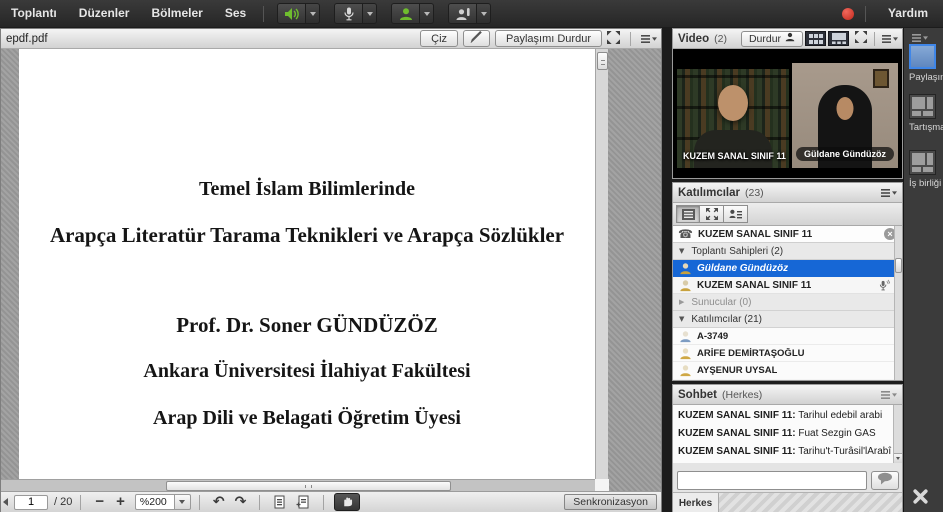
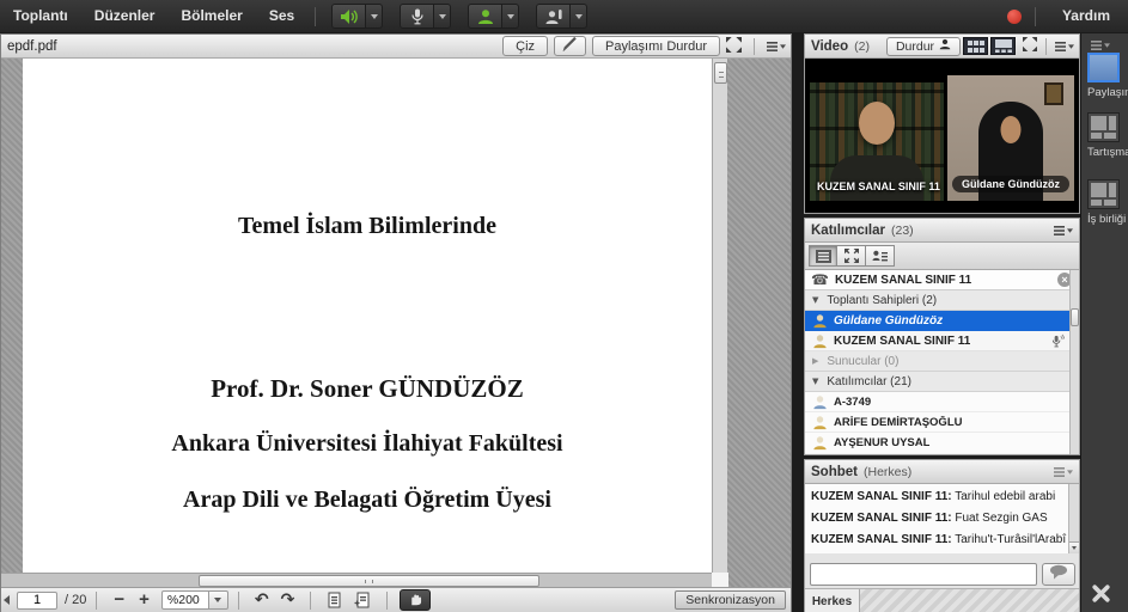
  Toplantı
  Düzenler
  Bölmeler
  Ses
  Yardım
  epdf.pdf
  Çiz
  Paylaşımı Durdur
  Temel İslam Bilimlerinde
- Arapça Literatür Tarama Teknikleri ve Arapça Sözlükler
  Prof. Dr. Soner GÜNDÜZÖZ
  Ankara Üniversitesi İlahiyat Fakültesi
  Arap Dili ve Belagati Öğretim Üyesi
  1
  / 20
  −
  +
  %200
  ↶
  ↷
  Senkronizasyon
  Video
  (2)
  Durdur
  KUZEM SANAL SINIF 11
  Güldane Gündüzöz
  Katılımcılar
  (23)
  ☎
  KUZEM SANAL SINIF 11
  ×
  ▼
  Toplantı Sahipleri (2)
  Güldane Gündüzöz
  KUZEM SANAL SINIF 11
  ▶
  Sunucular (0)
  ▼
  Katılımcılar (21)
  A-3749
  ARİFE DEMİRTAŞOĞLU
  AYŞENUR UYSAL
  Sohbet
  (Herkes)
  KUZEM SANAL SINIF 11: Tarihul edebil arabi
  KUZEM SANAL SINIF 11: Fuat Sezgin GAS
  KUZEM SANAL SINIF 11: Tarihu't-Turâsil'lArabî
  Herkes
  Paylaşı
  Tartışm
  İş birliği
